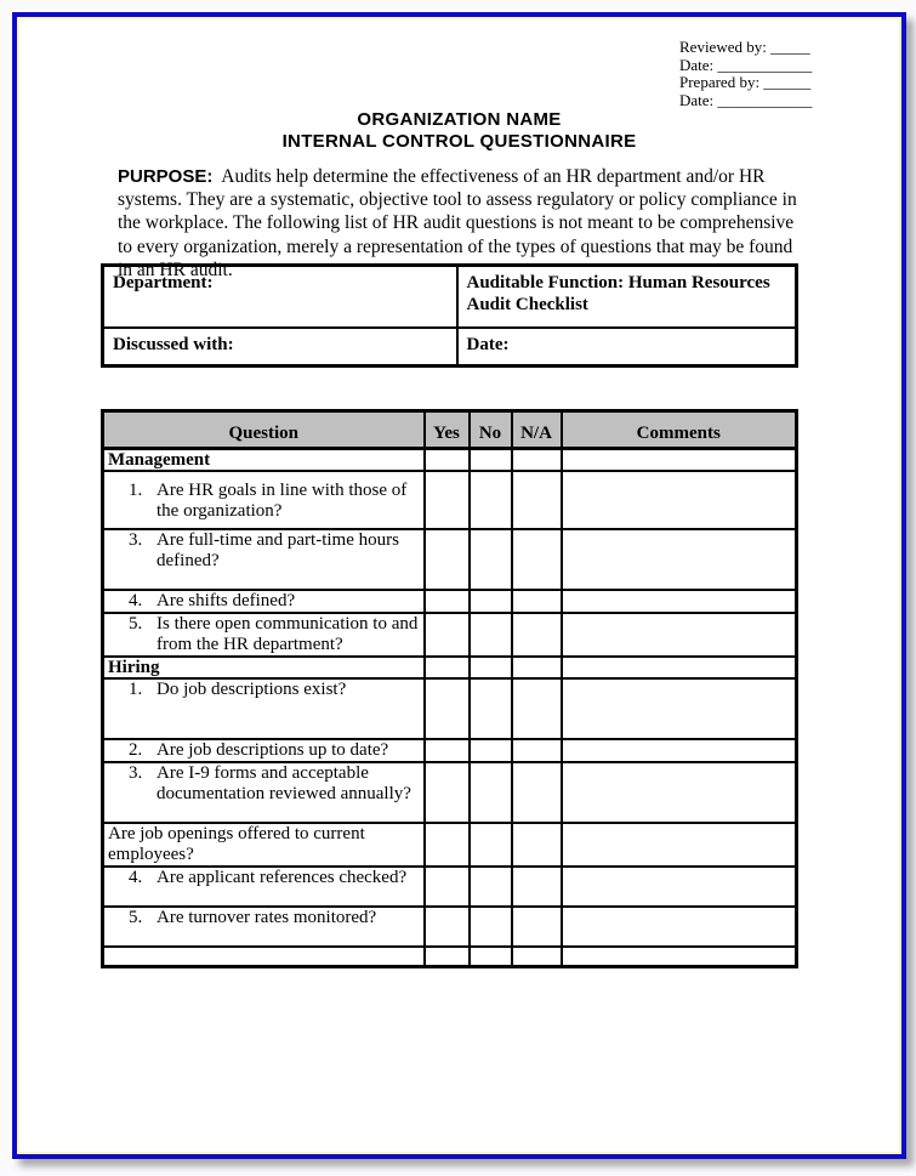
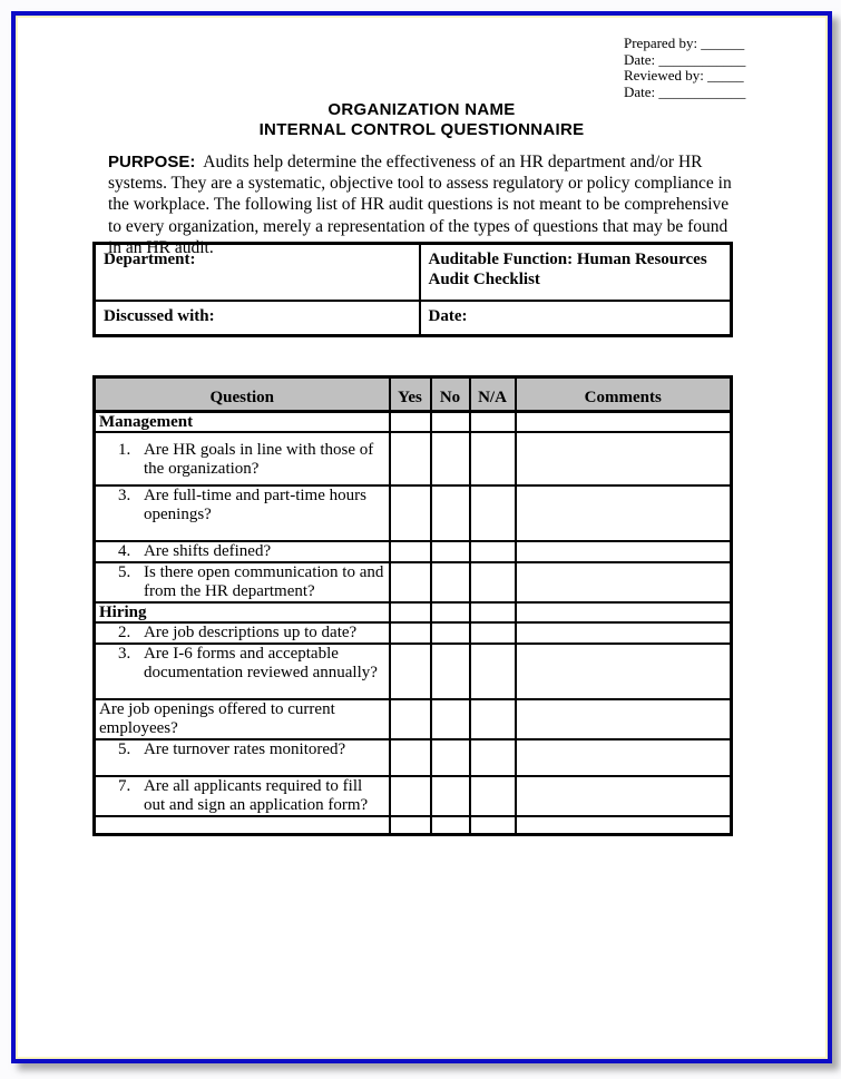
- Reviewed by: _____
+ Prepared by: ______
  Date: ____________
- Prepared by: ______
+ Reviewed by: _____
  Date: ____________
  ORGANIZATION NAME
  INTERNAL CONTROL QUESTIONNAIRE
  PURPOSE: Audits help determine the effectiveness of an HR department and/or HR systems. They are a systematic, objective tool to assess regulatory or policy compliance in the workplace. The following list of HR audit questions is not meant to be comprehensive to every organization, merely a representation of the types of questions that may be found in an HR audit.
  Department:	Auditable Function: Human Resources Audit Checklist
  Discussed with:	Date:
  Question	Yes	No	N/A	Comments
  Management
  1. Are HR goals in line with those of the organization?
- 3. Are full-time and part-time hours defined?
+ 3. Are full-time and part-time hours openings?
  4. Are shifts defined?
  5. Is there open communication to and from the HR department?
  Hiring
- 1. Do job descriptions exist?
  2. Are job descriptions up to date?
- 3. Are I-9 forms and acceptable documentation reviewed annually?
+ 3. Are I-6 forms and acceptable documentation reviewed annually?
  Are job openings offered to current employees?
- 4. Are applicant references checked?
  5. Are turnover rates monitored?
+ 7. Are all applicants required to fill out and sign an application form?
